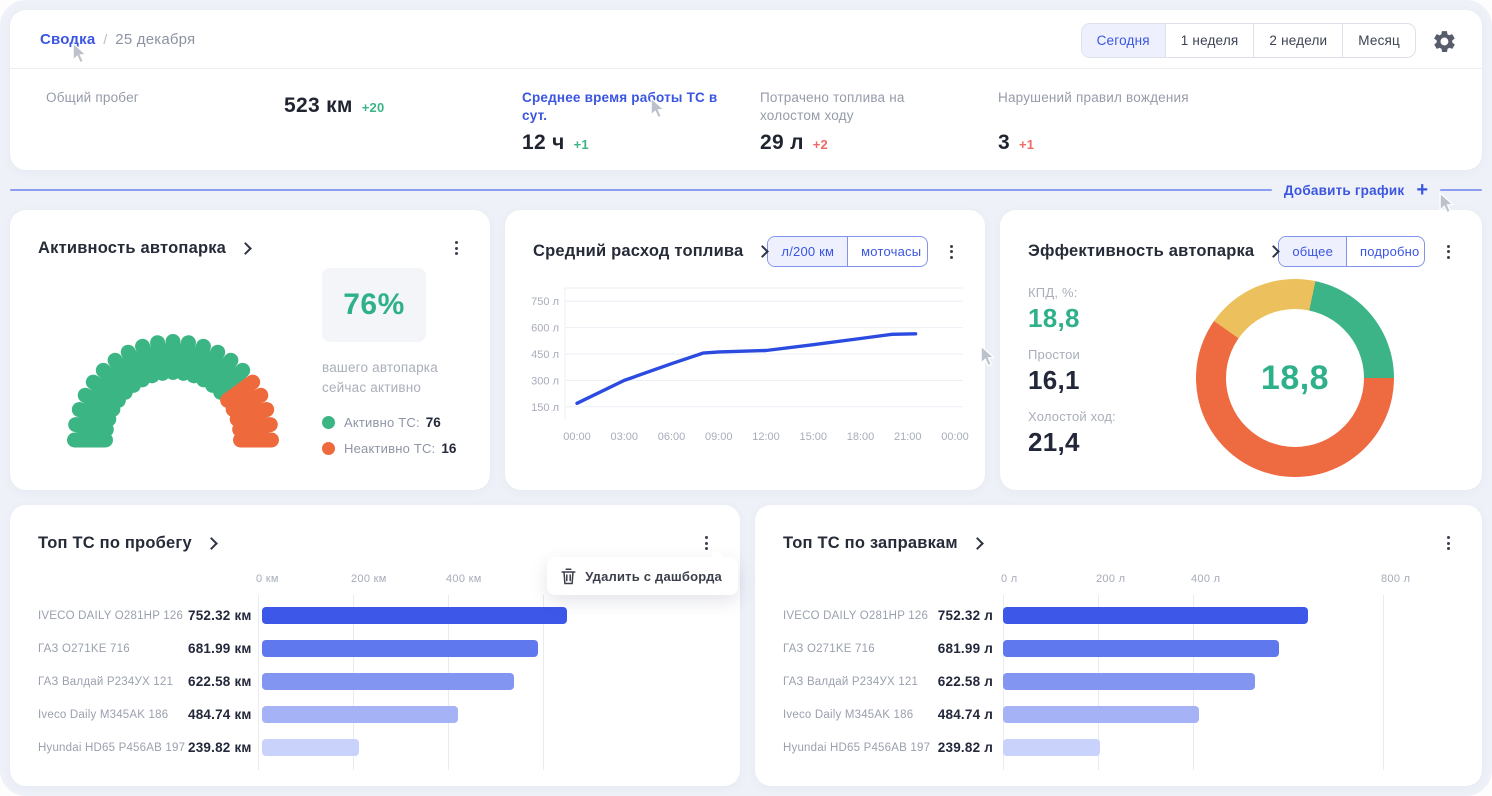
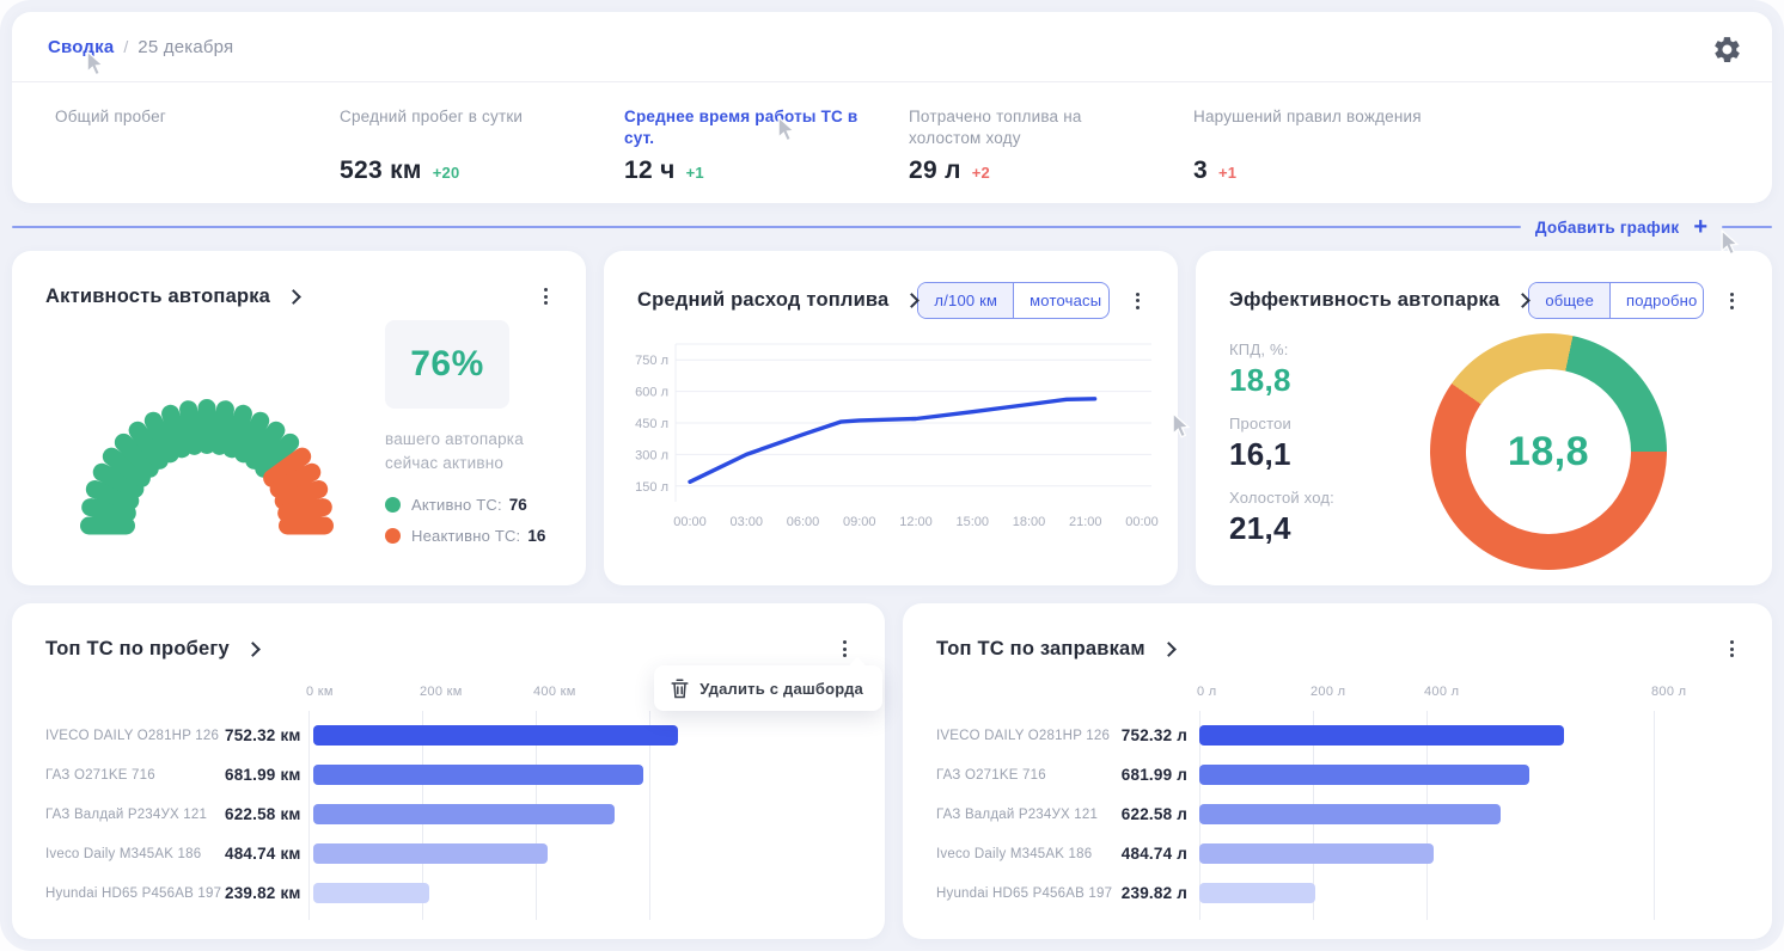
  Сводка
  /
  25 декабря
- Сегодня
- 1 неделя
- 2 недели
- Месяц
  Общий пробег
+ Средний пробег в сутки
  523 км
  +20
  Среднее время работы ТС в сут.
  12 ч
  +1
  Потрачено топлива на холостом ходу
  29 л
  +2
  Нарушений правил вождения
  3
  +1
  Добавить график
  +
  Активность автопарка
  76%
  вашего автопарка сейчас активно
  Активно ТС:
  76
  Неактивно ТС:
  16
  Средний расход топлива
- л/200 км
+ л/100 км
  моточасы
  750 л
  600 л
  450 л
  300 л
  150 л
  00:00
  03:00
  06:00
  09:00
  12:00
  15:00
  18:00
  21:00
  00:00
  Эффективность автопарка
  общее
  подробно
  КПД, %:
  18,8
  Простои
  16,1
  Холостой ход:
  21,4
  18,8
  Топ ТС по пробегу
  Удалить с дашборда
  0 км
  200 км
  400 км
  IVECO DAILY O281HP 126
  752.32 км
  ГАЗ O271KE 716
  681.99 км
  ГАЗ Валдай Р234УХ 121
  622.58 км
  Iveco Daily M345AK 186
  484.74 км
  Hyundai HD65 P456AB 197
  239.82 км
  Топ ТС по заправкам
  0 л
  200 л
  400 л
  800 л
  IVECO DAILY O281HP 126
  752.32 л
  ГАЗ O271KE 716
  681.99 л
  ГАЗ Валдай Р234УХ 121
  622.58 л
  Iveco Daily M345AK 186
  484.74 л
  Hyundai HD65 P456AB 197
  239.82 л
